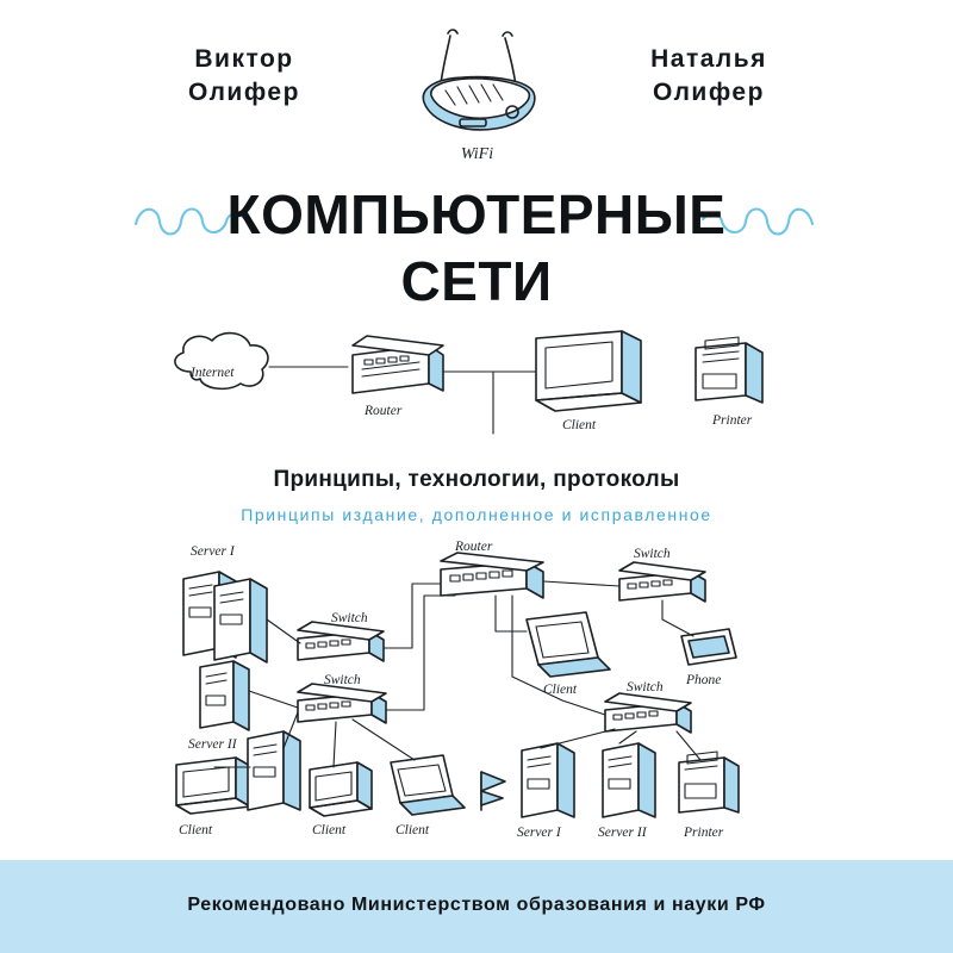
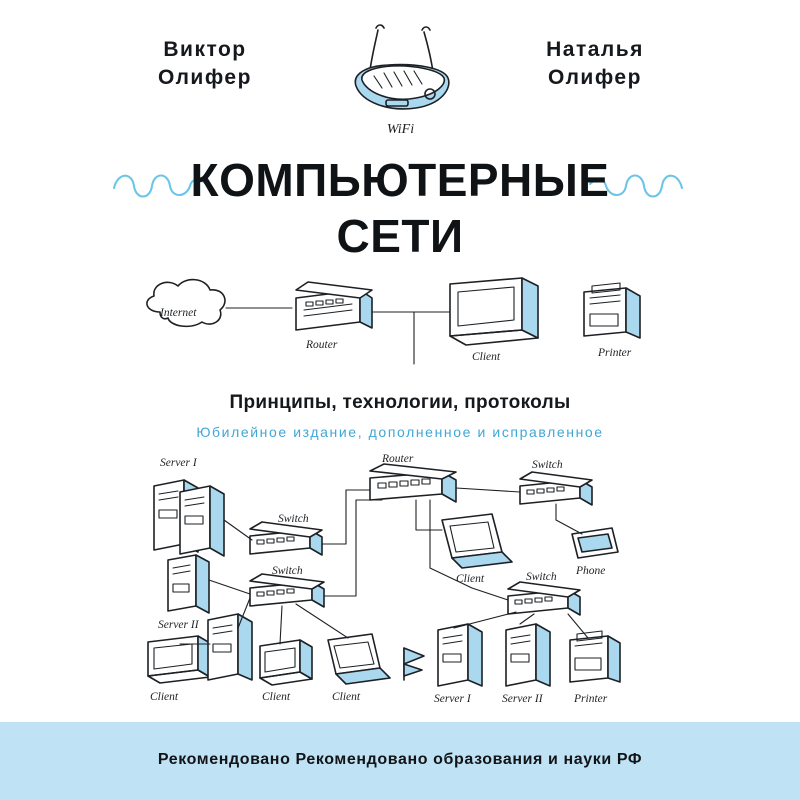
  Виктор
  Олифер
  Наталья
  Олифер
  WiFi
  КОМПЬЮТЕРНЫЕ
  СЕТИ
  Internet
  Router
  Client
  Printer
  Принципы, технологии, протоколы
- Принципы издание, дополненное и исправленное
+ Юбилейное издание, дополненное и исправленное
  Server I
  Server II
  Router
  Switch
  Switch
  Switch
  Switch
  Client
  Phone
  Client
  Client
  Client
  Server I
  Server II
  Printer
- Рекомендовано Министерством образования и науки РФ
+ Рекомендовано Рекомендовано образования и науки РФ
